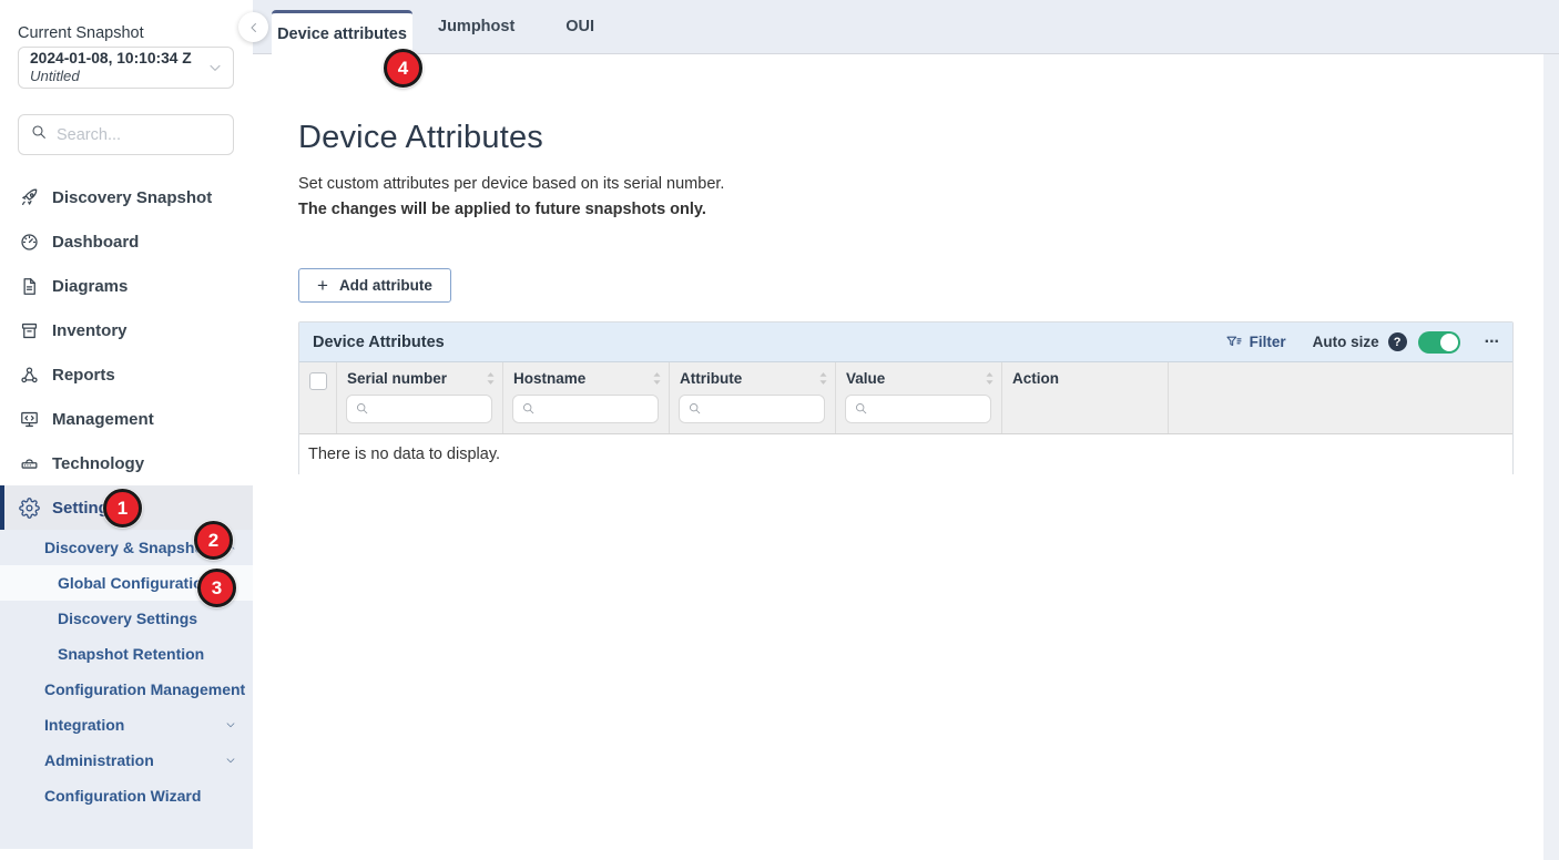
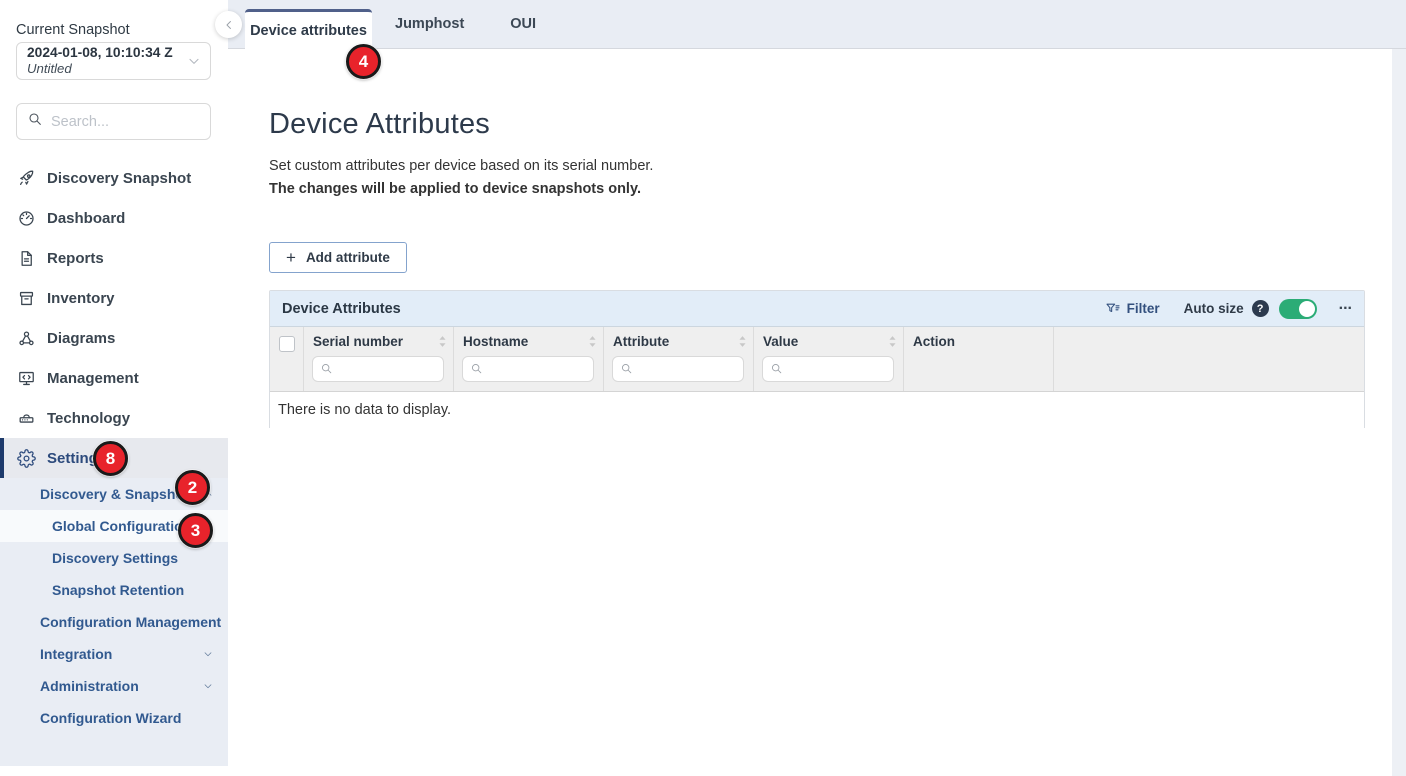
  Current Snapshot
  2024-01-08, 10:10:34 Z
  Untitled
  Search...
  Discovery Snapshot
  Dashboard
- Diagrams
+ Reports
  Inventory
- Reports
+ Diagrams
  Management
  Technology
  Settin
  Discovery & Snapsh
  Global Configurati
  Discovery Settings
  Snapshot Retention
  Configuration Management
  Integration
  Administration
  Configuration Wizard
  Device attributes
  Jumphost
  OUI
  Device Attributes
  Set custom attributes per device based on its serial number.
- The changes will be applied to future snapshots only.
+ The changes will be applied to device snapshots only.
  +
  Add attribute
  Device Attributes
  Filter
  Auto size
  ?
  ...
  Serial number
  Hostname
  Attribute
  Value
  Action
  There is no data to display.
- 1
+ 8
  2
  3
  4
